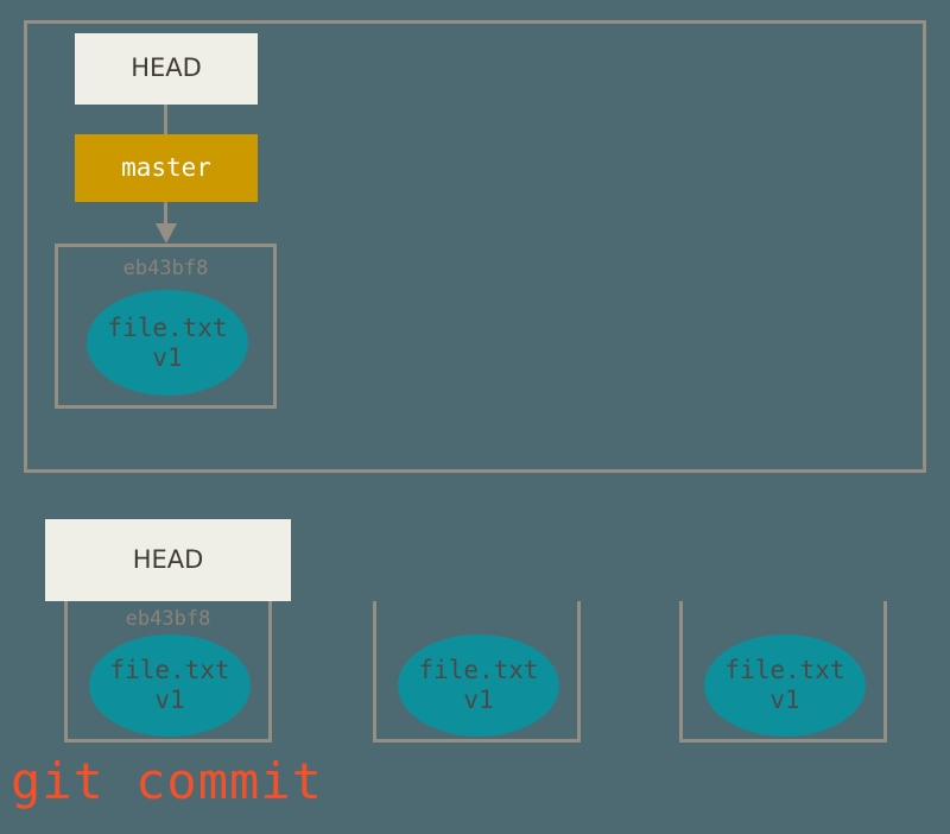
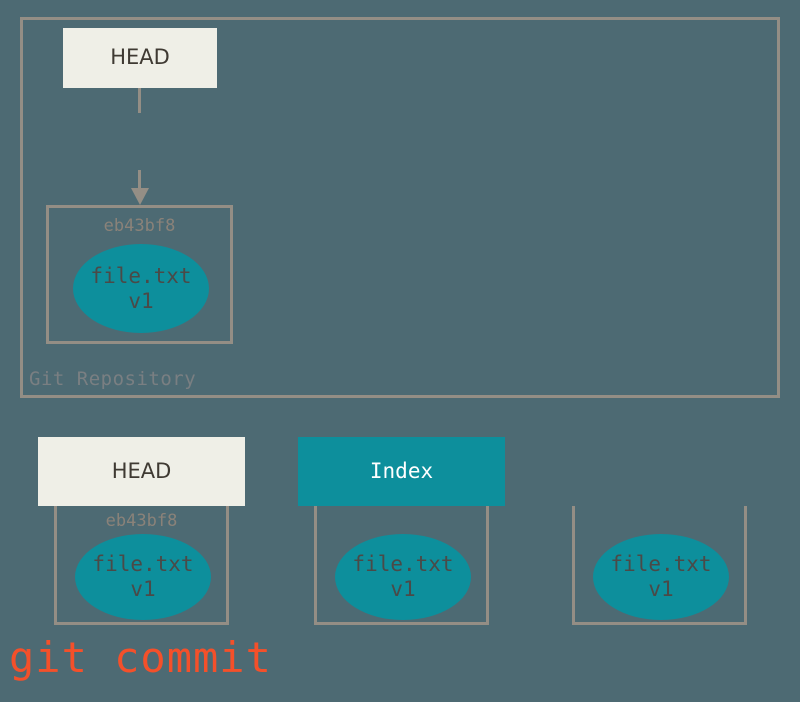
+ Git Repository
  HEAD
- master
  eb43bf8
  file.txt
  v1
  HEAD
  eb43bf8
  file.txt
  v1
+ Index
  file.txt
  v1
  file.txt
  v1
  git commit
